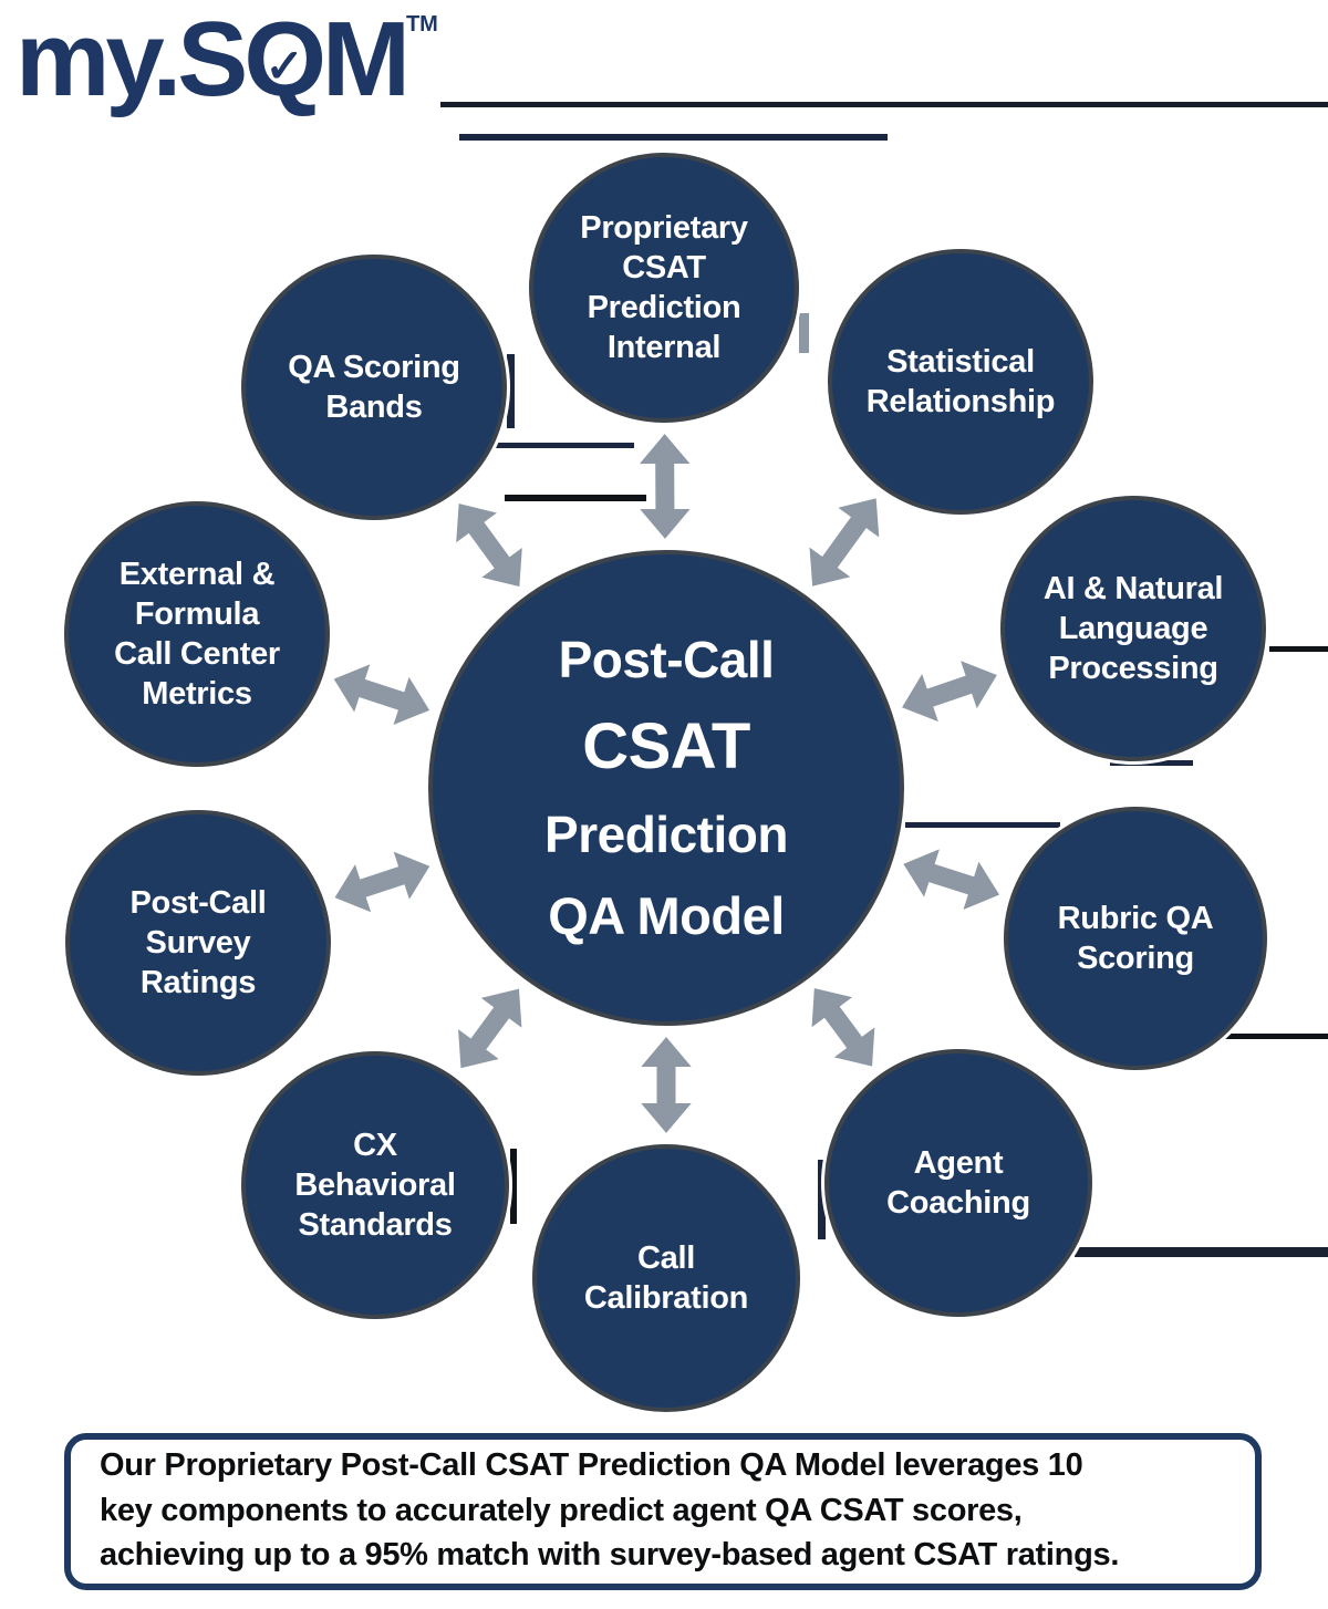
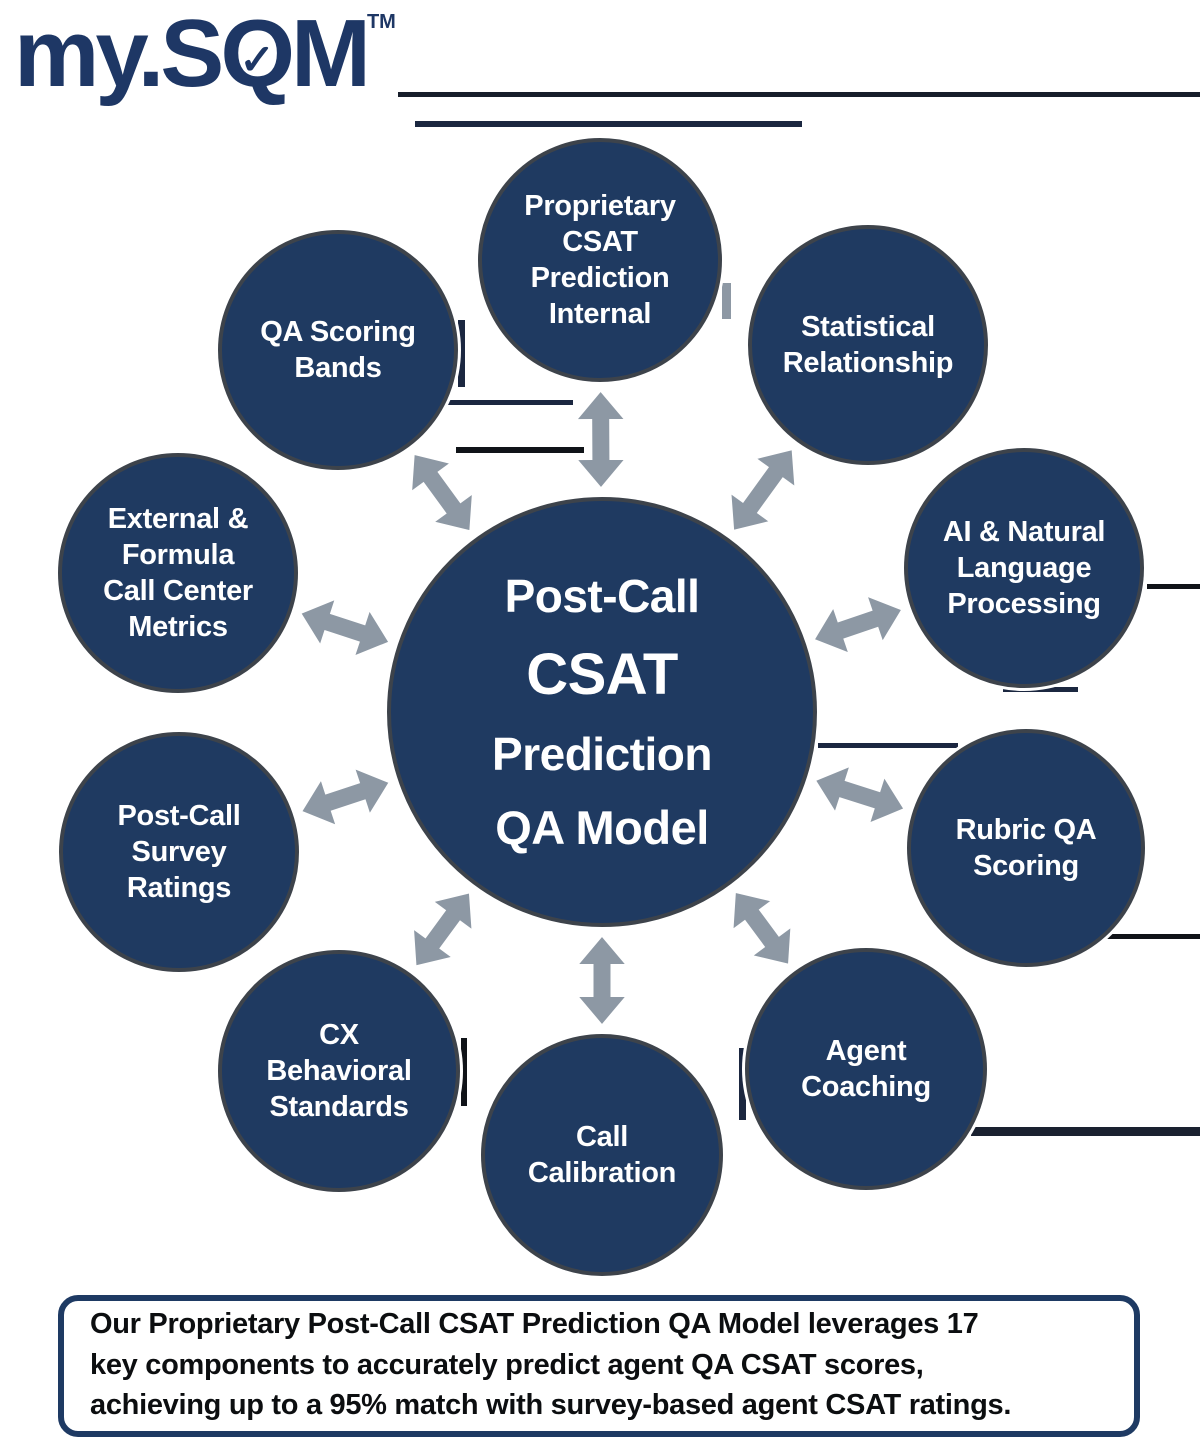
  my.SQ
  ✓
  MTM
  Proprietary
  CSAT
  Prediction
  Internal
  Statistical
  Relationship
  AI & Natural
  Language
  Processing
  Rubric QA
  Scoring
  Agent
  Coaching
  Call
  Calibration
  CX
  Behavioral
  Standards
  Post-Call
  Survey
  Ratings
  External &
  Formula
  Call Center
  Metrics
  QA Scoring
  Bands
  Post-Call
  CSAT
  Prediction
  QA Model
- Our Proprietary Post-Call CSAT Prediction QA Model leverages 10
+ Our Proprietary Post-Call CSAT Prediction QA Model leverages 17
  key components to accurately predict agent QA CSAT scores,
  achieving up to a 95% match with survey-based agent CSAT ratings.
